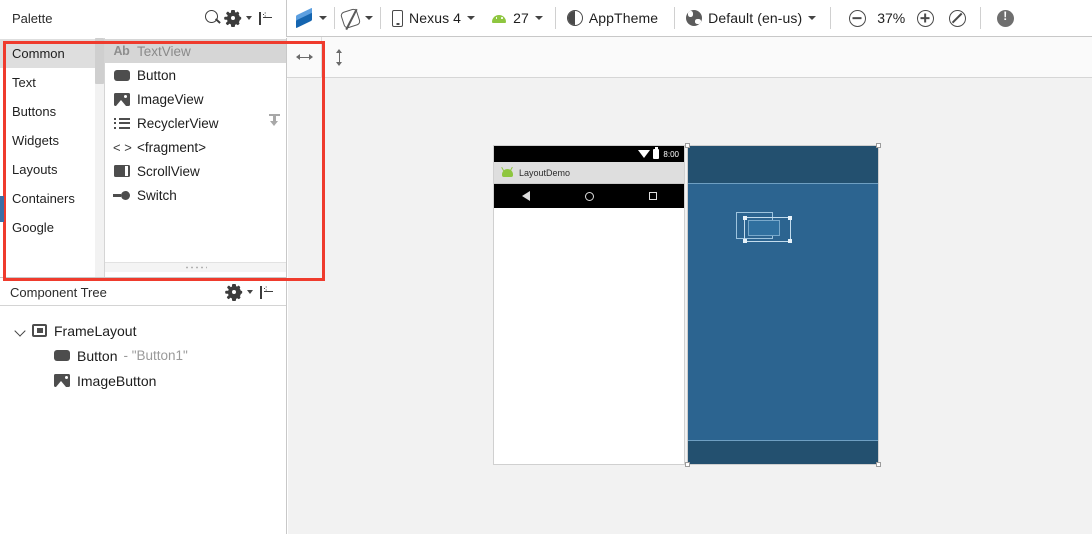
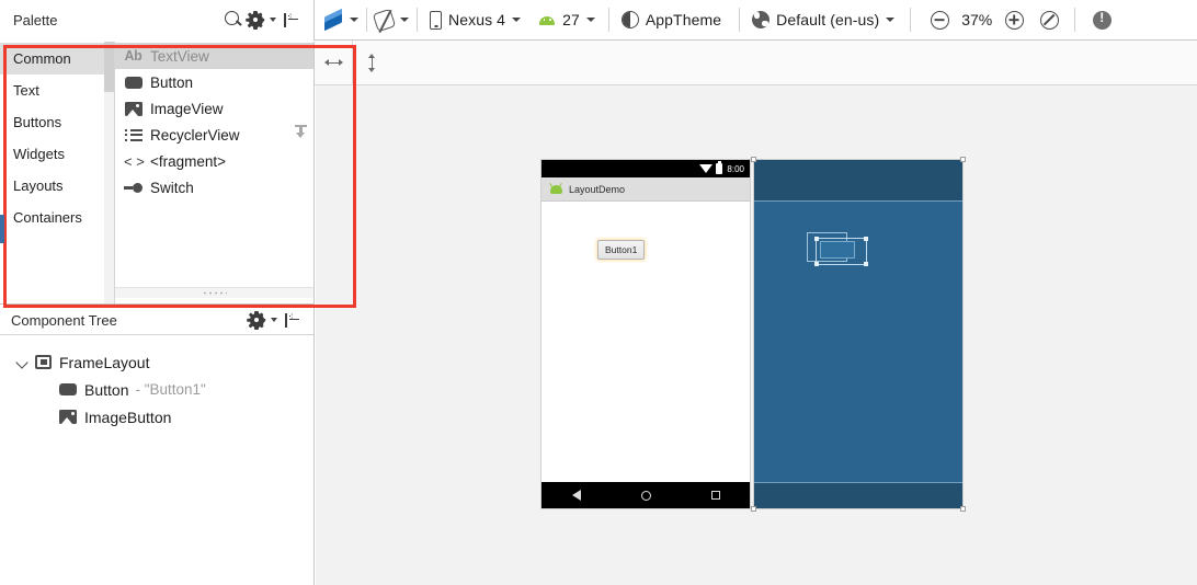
  Palette
  Nexus 4
  27
  AppTheme
  Default (en-us)
  37%
  Common
  Text
  Buttons
  Widgets
  Layouts
  Containers
- Google
  Ab
  TextView
  Button
  ImageView
  RecyclerView
  < >
  <fragment>
- ScrollView
  Switch
  Component Tree
  FrameLayout
  Button
  - "Button1"
  ImageButton
  8:00
  LayoutDemo
+ Button1
